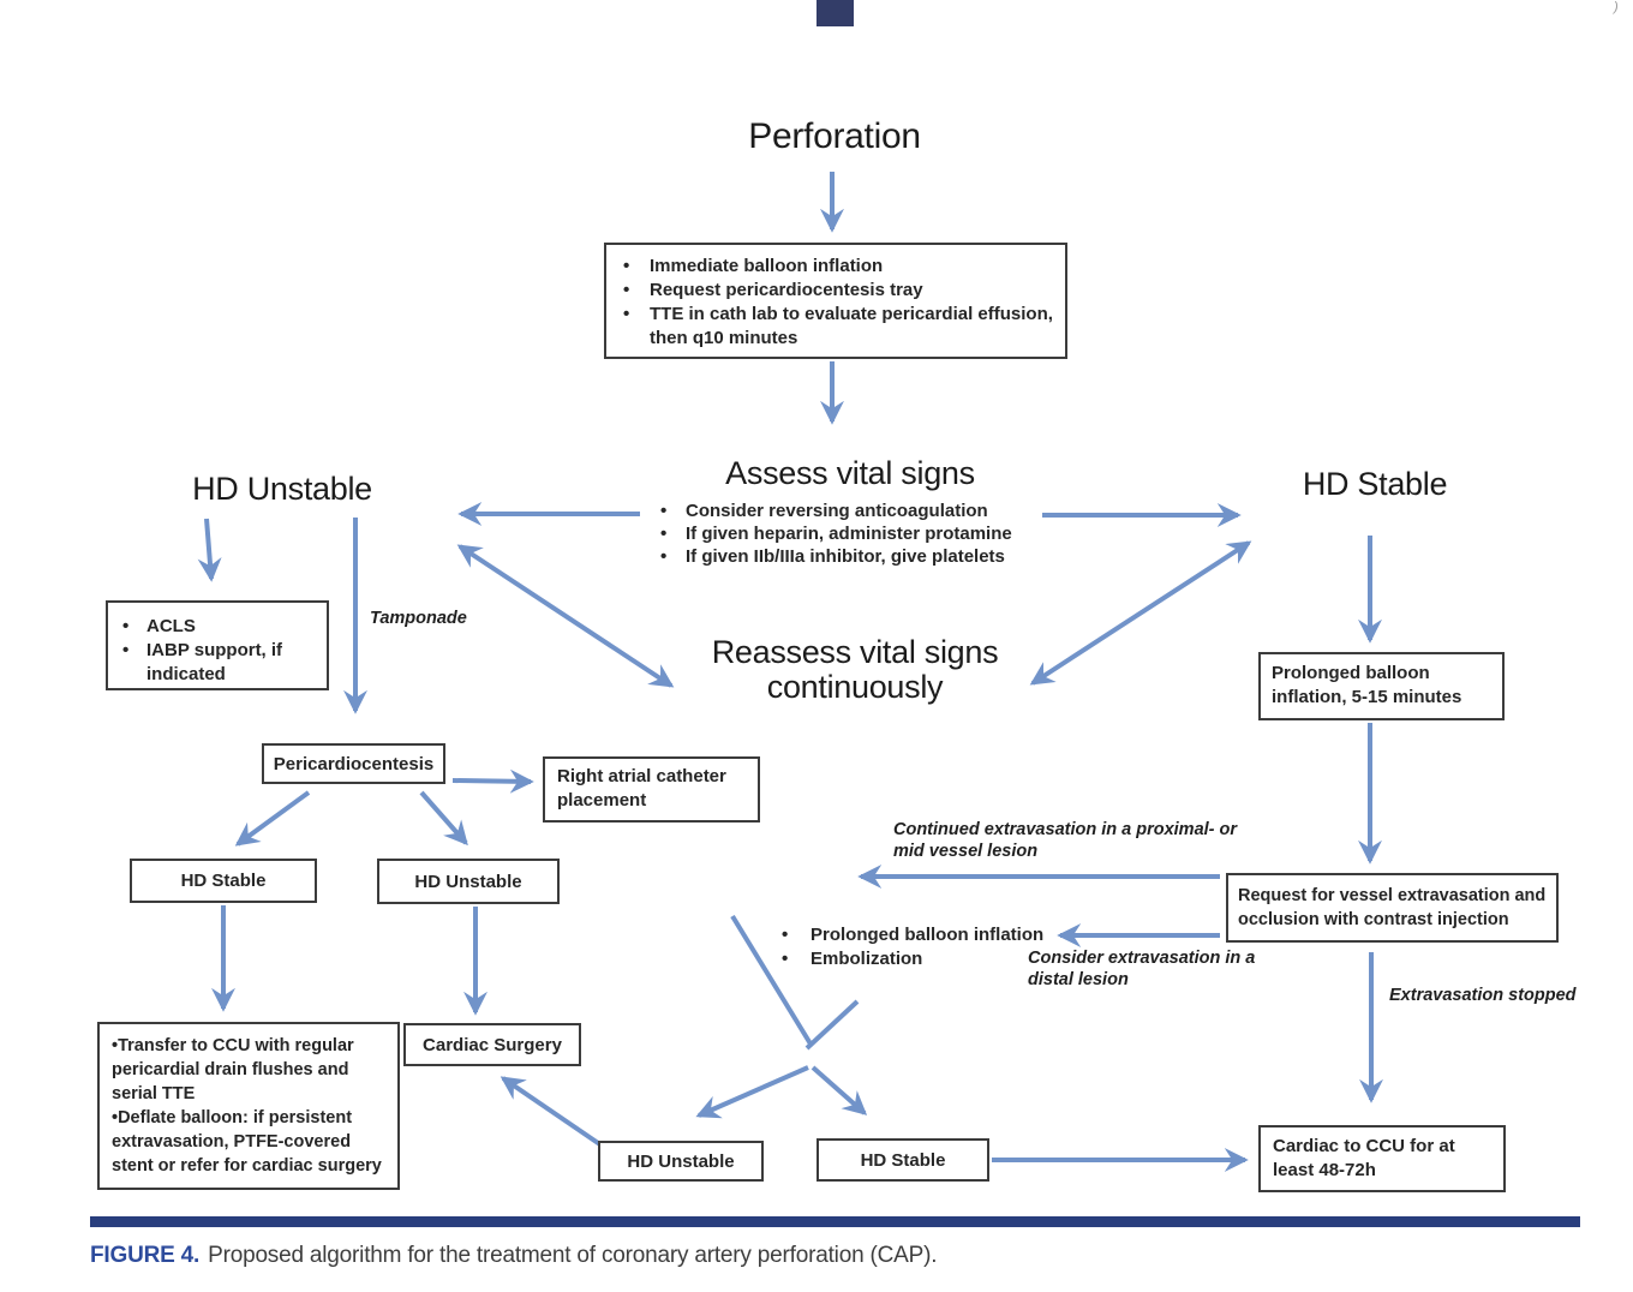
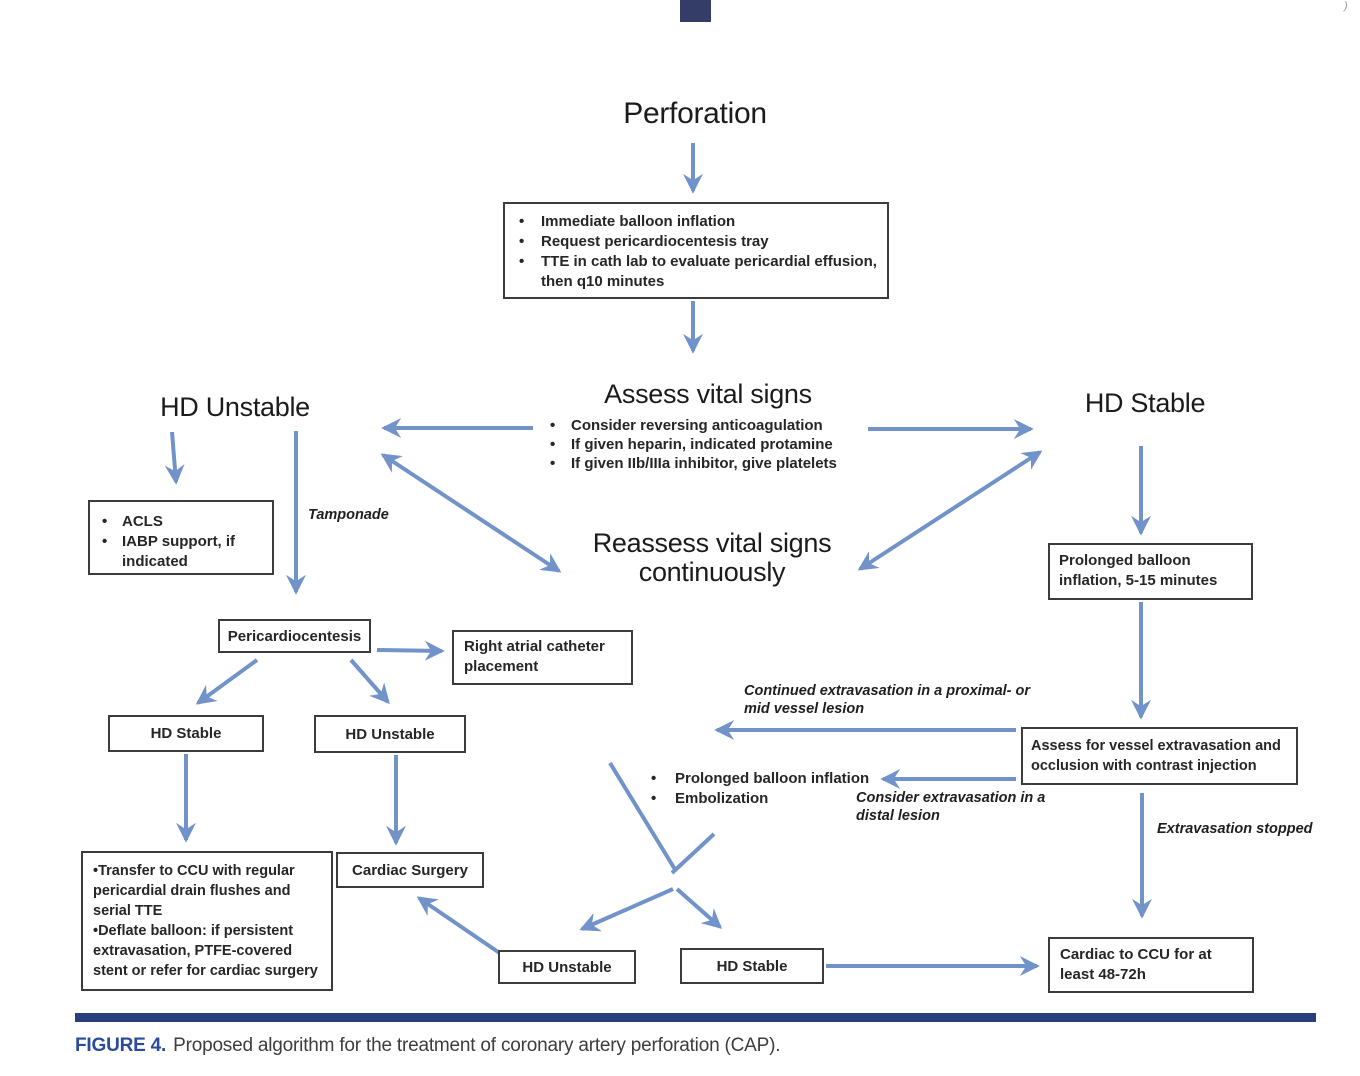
  )
  Perforation
  HD Unstable
  Assess vital signs
  HD Stable
  Reassess vital signs continuously
  Consider reversing anticoagulation
- If given heparin, administer protamine
+ If given heparin, indicated protamine
  If given IIb/IIIa inhibitor, give platelets
  Prolonged balloon inflation
  Embolization
  Immediate balloon inflation
  Request pericardiocentesis tray
  TTE in cath lab to evaluate pericardial effusion, then q10 minutes
  ACLS
  IABP support, if indicated
  Prolonged balloon inflation, 5-15 minutes
  Pericardiocentesis
  Right atrial catheter placement
  HD Stable
  HD Unstable
- Request for vessel extravasation and occlusion with contrast injection
+ Assess for vessel extravasation and occlusion with contrast injection
  •Transfer to CCU with regular pericardial drain flushes and serial TTE
  •Deflate balloon: if persistent extravasation, PTFE-covered stent or refer for cardiac surgery
  Cardiac Surgery
  HD Unstable
  HD Stable
  Cardiac to CCU for at least 48-72h
  Tamponade
  Continued extravasation in a proximal- or mid vessel lesion
  Consider extravasation in a distal lesion
  Extravasation stopped
  FIGURE 4. Proposed algorithm for the treatment of coronary artery perforation (CAP).
